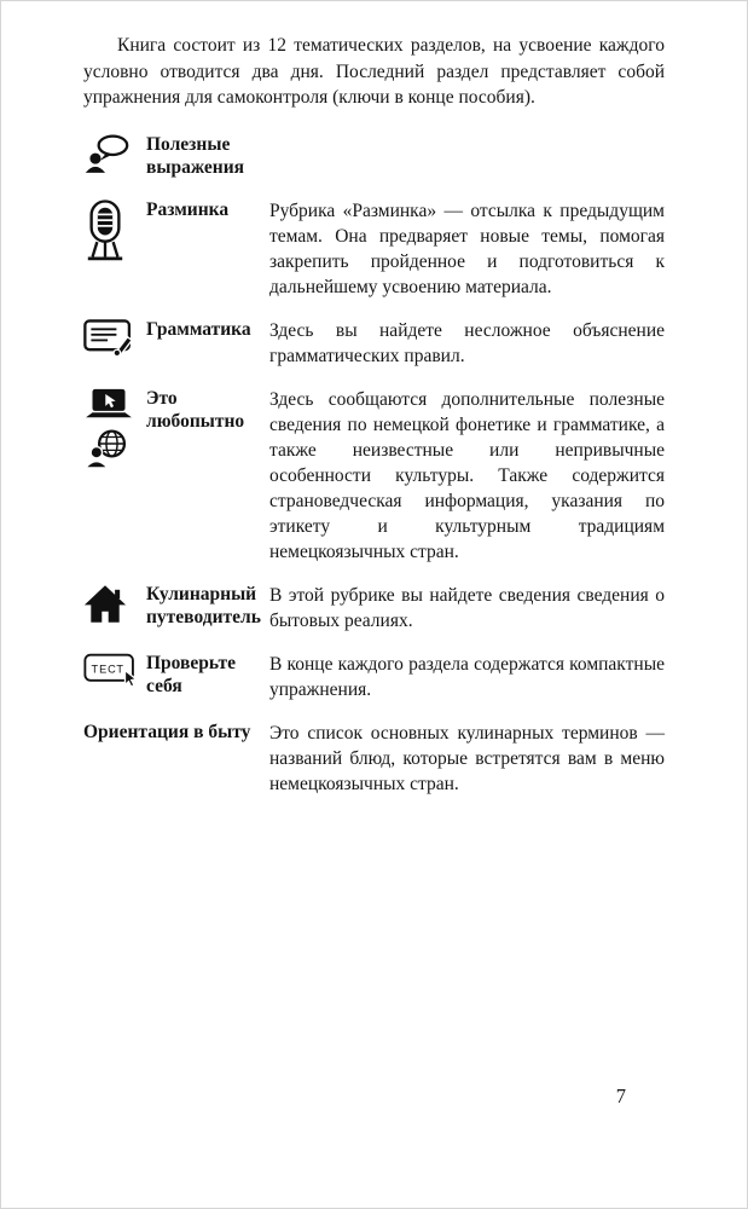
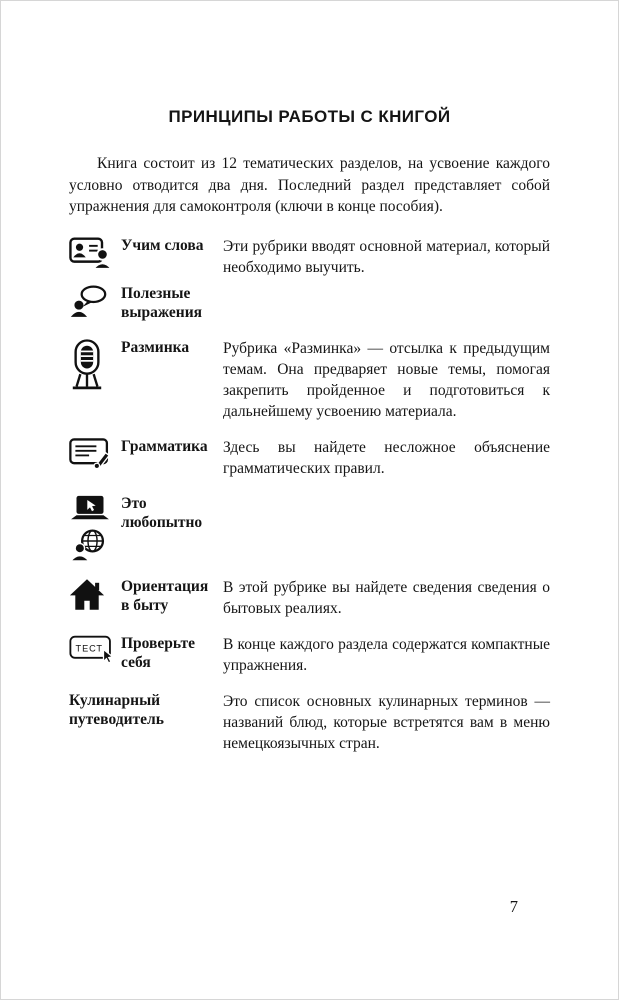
+ ПРИНЦИПЫ РАБОТЫ С КНИГОЙ
  Книга состоит из 12 тематических разделов, на усвоение каждого условно отводится два дня. Последний раздел представляет собой упражнения для самоконтроля (ключи в конце пособия).
+ Учим слова
+ Эти рубрики вводят основной материал, который необходимо выучить.
  Полезные выражения
  Разминка
  Рубрика «Разминка» — отсылка к предыдущим темам. Она предваряет новые темы, помогая закрепить пройденное и подготовиться к дальнейшему усвоению материала.
  Грамматика
  Здесь вы найдете несложное объяснение грамматических правил.
  Это любопытно
- Здесь сообщаются дополнительные полезные сведения по немецкой фонетике и грамматике, а также неизвестные или непривычные особенности культуры. Также содержится страноведческая информация, указания по этикету и культурным традициям немецкоязычных стран.
- Кулинарный путеводитель
+ Ориентация в быту
  В этой рубрике вы найдете сведения сведения о бытовых реалиях.
  ТЕСТ
  Проверьте себя
  В конце каждого раздела содержатся компактные упражнения.
- Ориентация в быту
+ Кулинарный путеводитель
  Это список основных кулинарных терминов — названий блюд, которые встретятся вам в меню немецкоязычных стран.
  7
